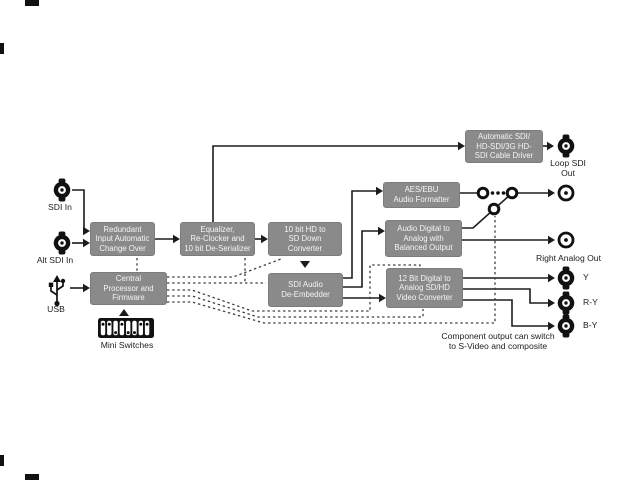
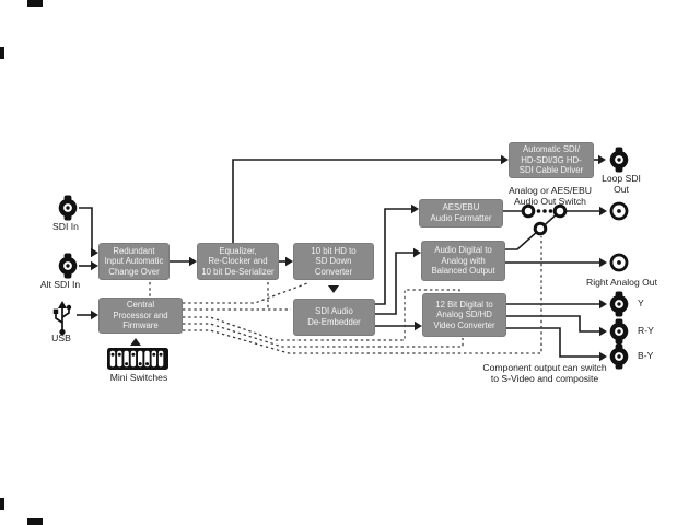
  Redundant
  Input Automatic
  Change Over
  Equalizer,
  Re-Clocker and
  10 bit De-Serializer
  10 bit HD to
  SD Down
  Converter
  Central
  Processor and
  Firmware
  SDI Audio
  De-Embedder
  Automatic SDI/
  HD-SDI/3G HD-
  SDI Cable Driver
  AES/EBU
  Audio Formatter
  Audio Digital to
  Analog with
  Balanced Output
  12 Bit Digital to
  Analog SD/HD
  Video Converter
  SDI In
  Alt SDI In
  USB
  Mini Switches
+ Analog or AES/EBU
+ Audio Out Switch
  Loop SDI
  Out
  Right Analog Out
  Y
  R-Y
  B-Y
  Component output can switch
  to S-Video and composite
